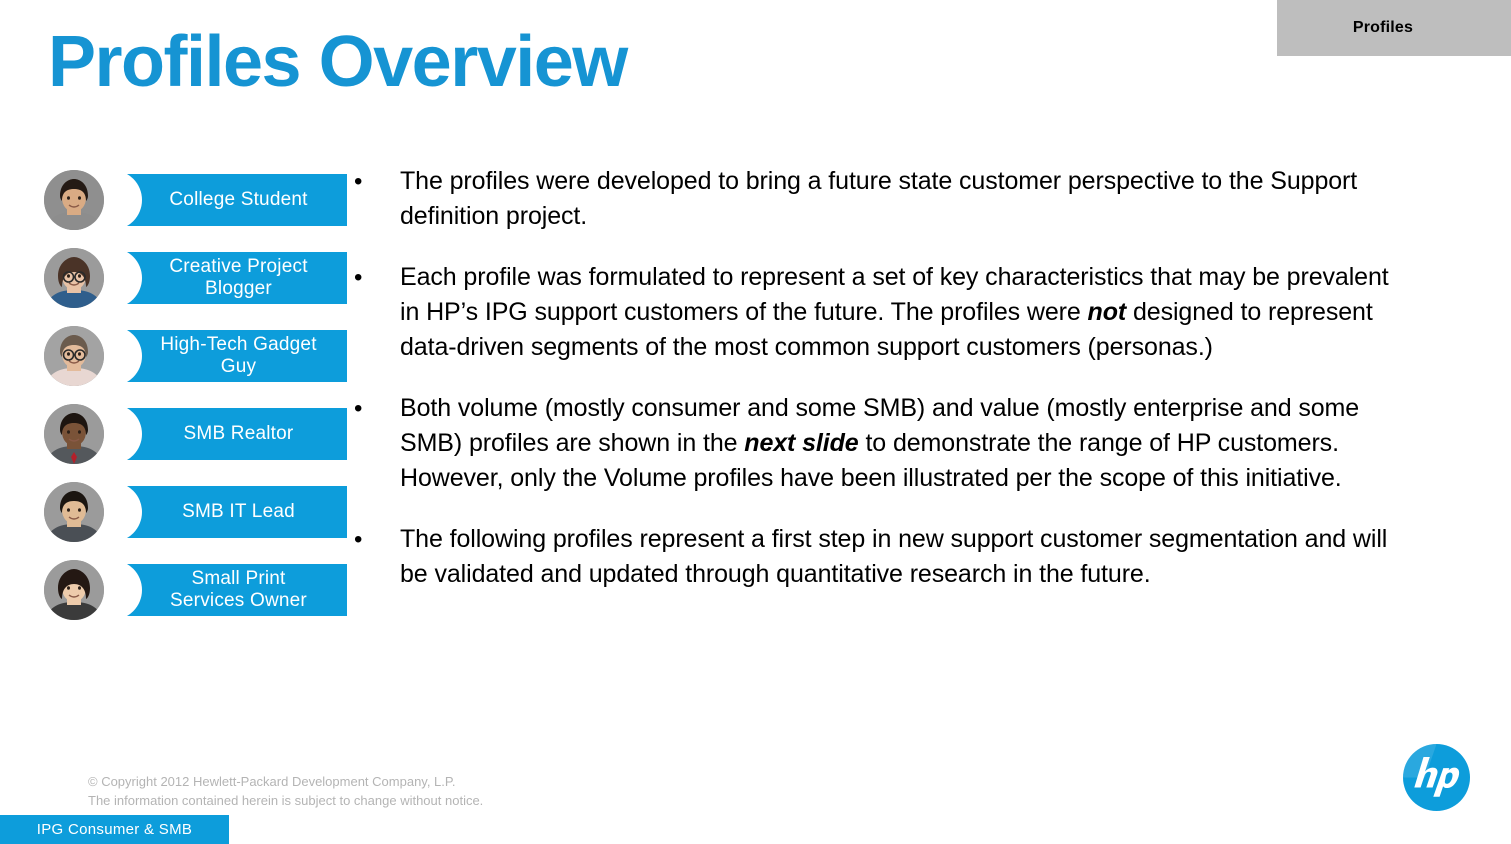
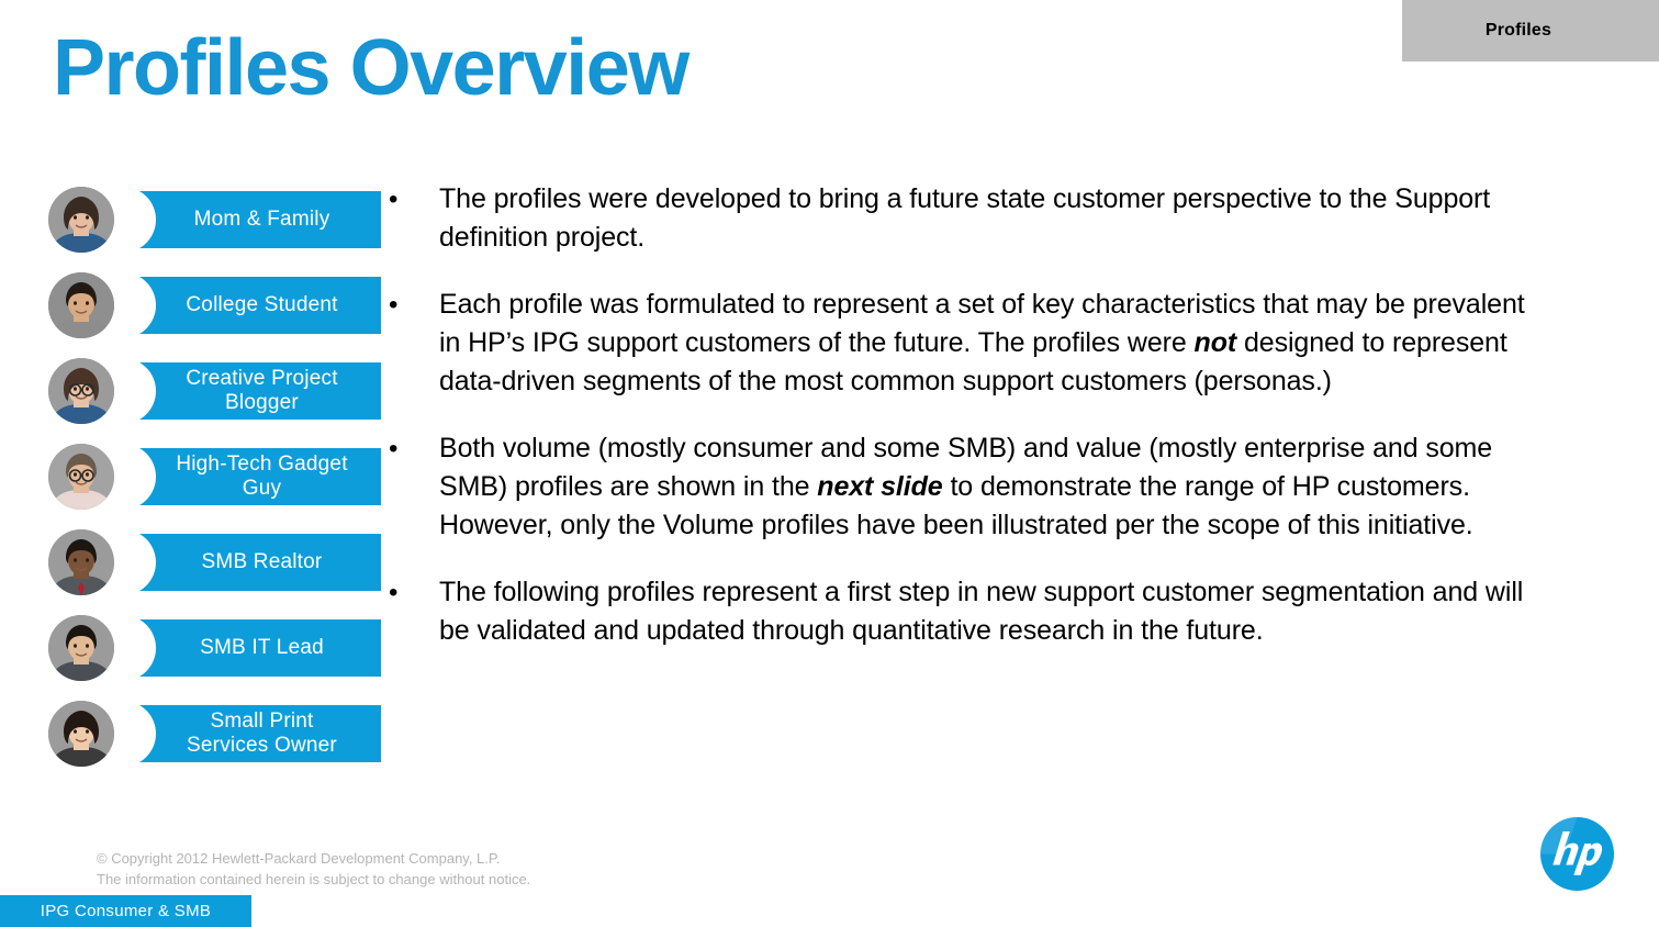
  Profiles
  Profiles Overview
+ Mom & Family
  College Student
  Creative Project
  Blogger
  High-Tech Gadget
  Guy
  SMB Realtor
  SMB IT Lead
  Small Print
  Services Owner
  •
  The profiles were developed to bring a future state customer perspective to the Support definition project.
  •
  Each profile was formulated to represent a set of key characteristics that may be prevalent in HP’s IPG support customers of the future. The profiles were not designed to represent data-driven segments of the most common support customers (personas.)
  •
  Both volume (mostly consumer and some SMB) and value (mostly enterprise and some SMB) profiles are shown in the next slide to demonstrate the range of HP customers. However, only the Volume profiles have been illustrated per the scope of this initiative.
  •
  The following profiles represent a first step in new support customer segmentation and will be validated and updated through quantitative research in the future.
  © Copyright 2012 Hewlett-Packard Development Company, L.P.
  The information contained herein is subject to change without notice.
  IPG Consumer & SMB
